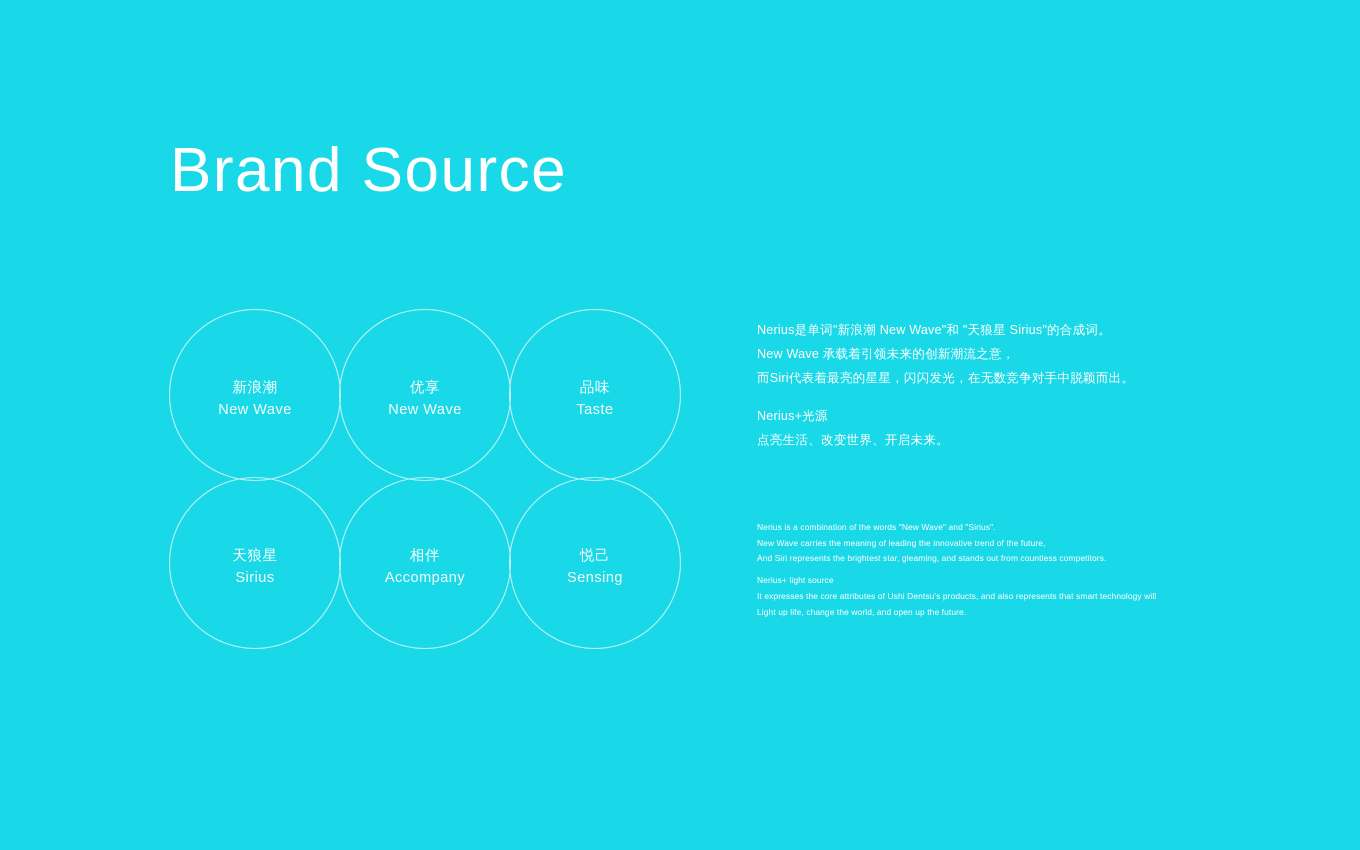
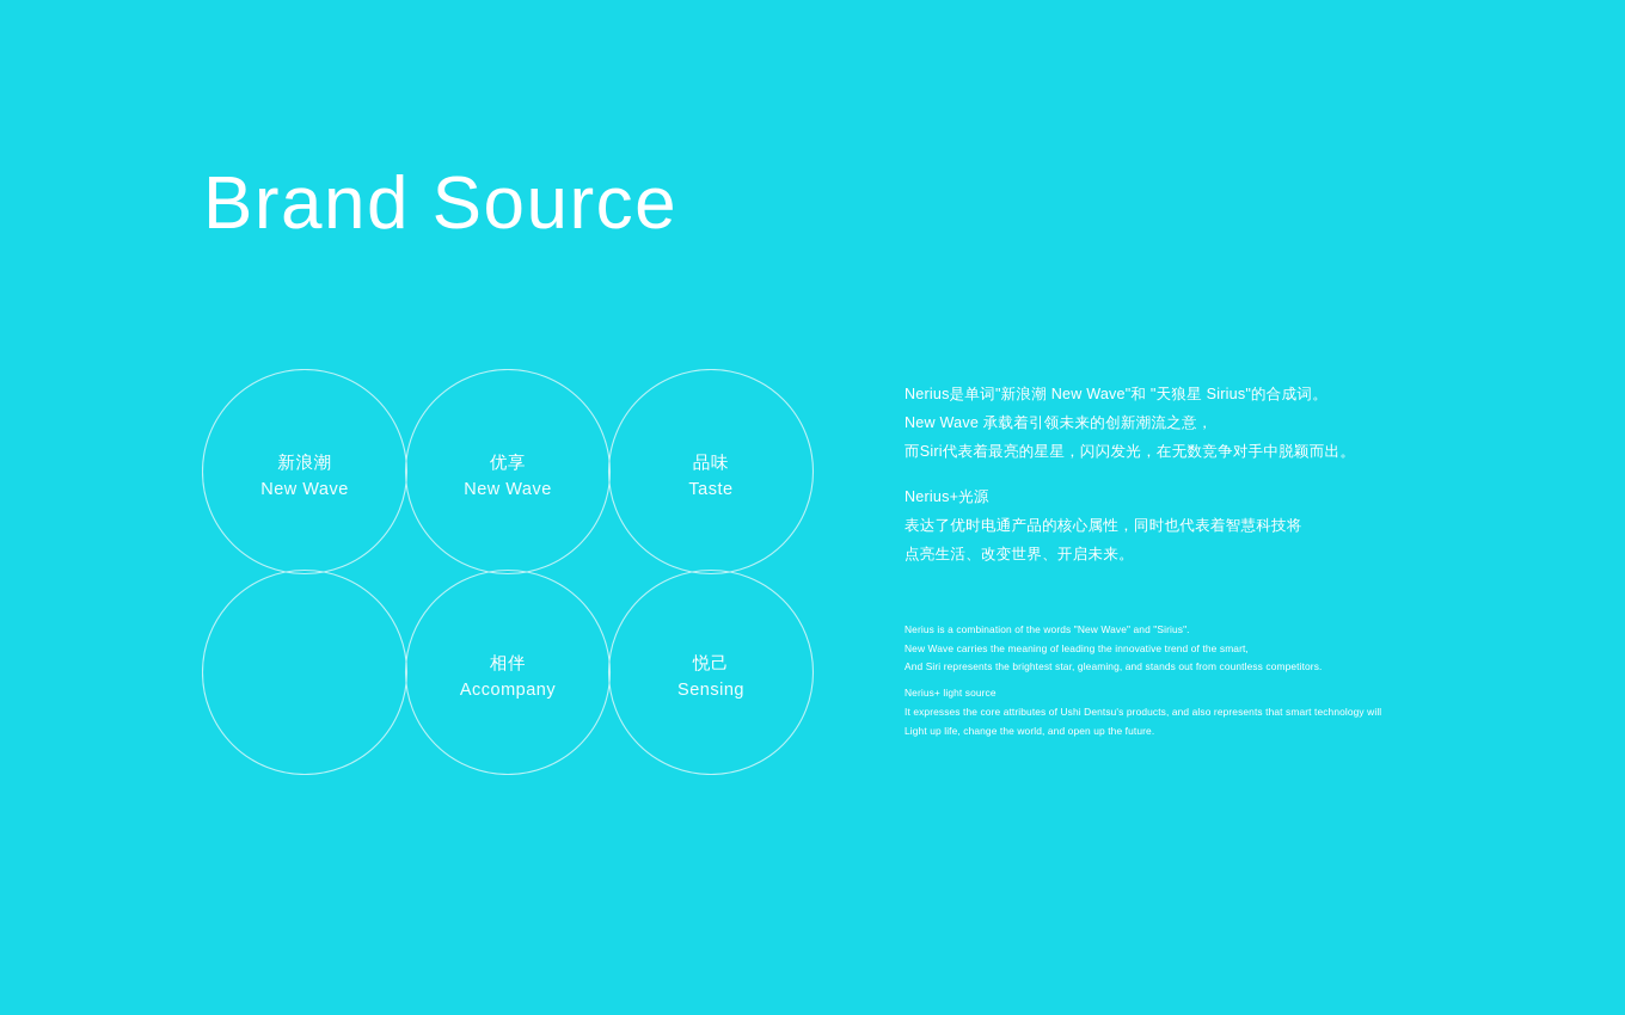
  Brand Source
  新浪潮
  New Wave
  优享
  New Wave
  品味
  Taste
- 天狼星
- Sirius
  相伴
  Accompany
  悦己
  Sensing
  Nerius是单词"新浪潮 New Wave"和 "天狼星 Sirius"的合成词。
  New Wave 承载着引领未来的创新潮流之意，
  而Siri代表着最亮的星星，闪闪发光，在无数竞争对手中脱颖而出。
  Nerius+光源
+ 表达了优时电通产品的核心属性，同时也代表着智慧科技将
  点亮生活、改变世界、开启未来。
  Nerius is a combination of the words "New Wave" and "Sirius".
- New Wave carries the meaning of leading the innovative trend of the future,
+ New Wave carries the meaning of leading the innovative trend of the smart,
  And Siri represents the brightest star, gleaming, and stands out from countless competitors.
  Nerius+ light source
  It expresses the core attributes of Ushi Dentsu's products, and also represents that smart technology will
  Light up life, change the world, and open up the future.
